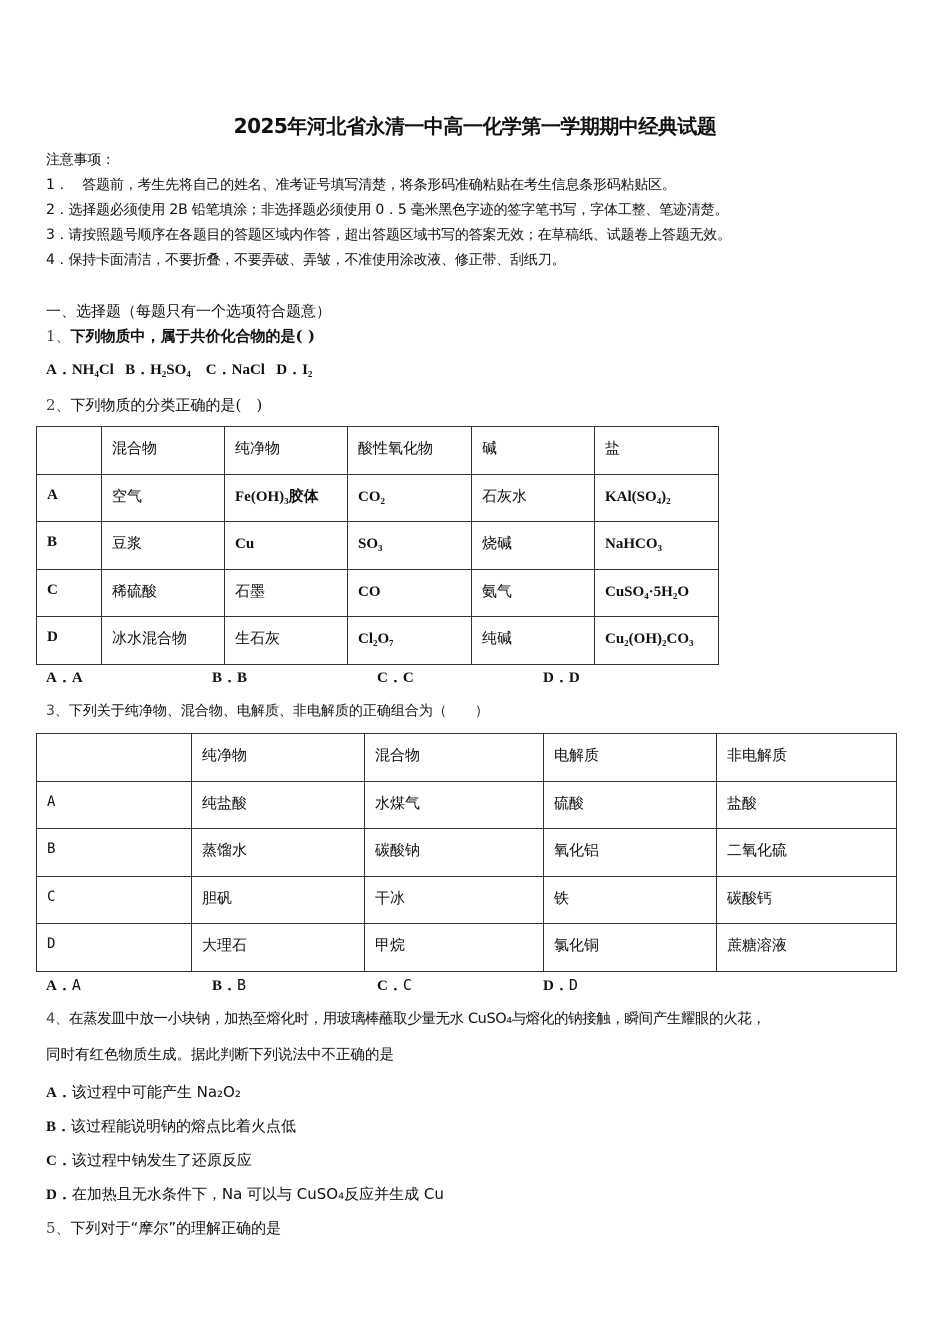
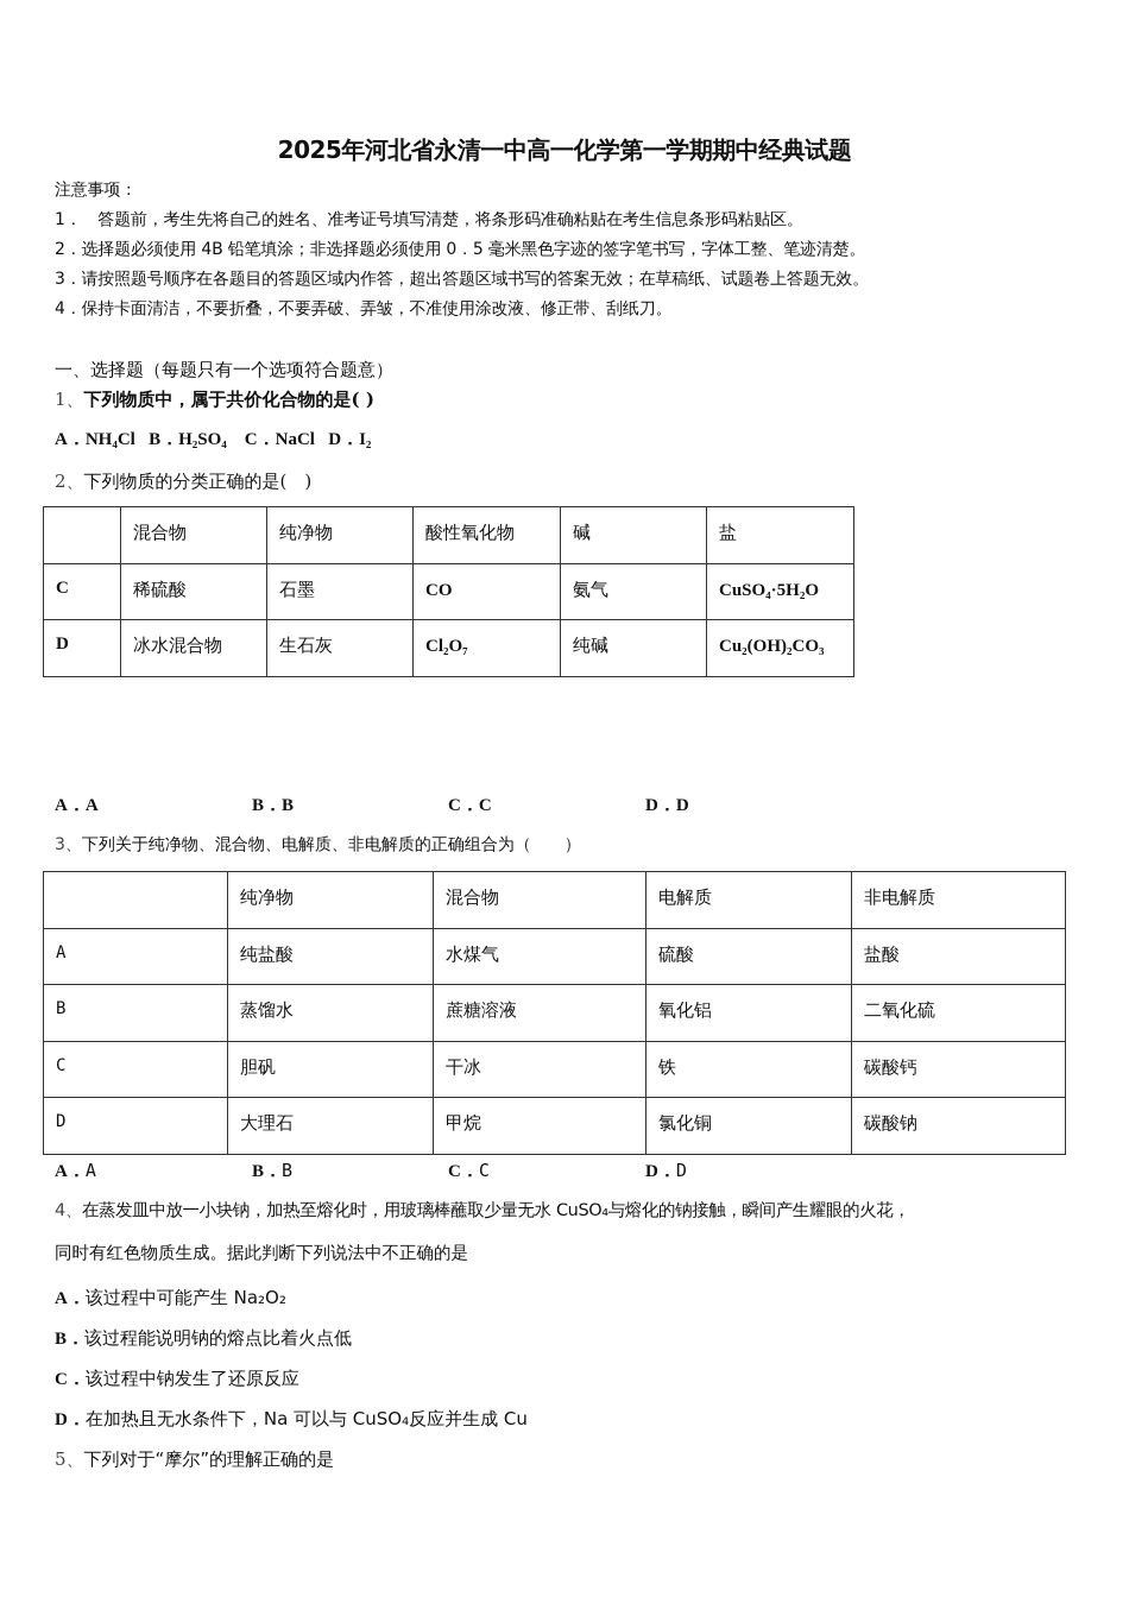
  2025年河北省永清一中高一化学第一学期期中经典试题
  注意事项：
  1． 答题前，考生先将自己的姓名、准考证号填写清楚，将条形码准确粘贴在考生信息条形码粘贴区。
- 2．选择题必须使用 2B 铅笔填涂；非选择题必须使用 0．5 毫米黑色字迹的签字笔书写，字体工整、笔迹清楚。
+ 2．选择题必须使用 4B 铅笔填涂；非选择题必须使用 0．5 毫米黑色字迹的签字笔书写，字体工整、笔迹清楚。
  3．请按照题号顺序在各题目的答题区域内作答，超出答题区域书写的答案无效；在草稿纸、试题卷上答题无效。
  4．保持卡面清洁，不要折叠，不要弄破、弄皱，不准使用涂改液、修正带、刮纸刀。
  一、选择题（每题只有一个选项符合题意）
  1、下列物质中，属于共价化合物的是( )
  A．NH₄Cl B．H₂SO₄ C．NaCl D．I₂
  2、下列物质的分类正确的是( )
  	混合物	纯净物	酸性氧化物	碱	盐
- A	空气	Fe(OH)₃胶体	CO₂	石灰水	KAl(SO₄)₂
- B	豆浆	Cu	SO₃	烧碱	NaHCO₃
  C	稀硫酸	石墨	CO	氨气	CuSO₄·5H₂O
  D	冰水混合物	生石灰	Cl₂O₇	纯碱	Cu₂(OH)₂CO₃
  A．A
  B．B
  C．C
  D．D
  3、下列关于纯净物、混合物、电解质、非电解质的正确组合为（ ）
  	纯净物	混合物	电解质	非电解质
  A	纯盐酸	水煤气	硫酸	盐酸
- B	蒸馏水	碳酸钠	氧化铝	二氧化硫
+ B	蒸馏水	蔗糖溶液	氧化铝	二氧化硫
  C	胆矾	干冰	铁	碳酸钙
- D	大理石	甲烷	氯化铜	蔗糖溶液
+ D	大理石	甲烷	氯化铜	碳酸钠
  A．A
  B．B
  C．C
  D．D
  4、在蒸发皿中放一小块钠，加热至熔化时，用玻璃棒蘸取少量无水 CuSO₄与熔化的钠接触，瞬间产生耀眼的火花，
  同时有红色物质生成。据此判断下列说法中不正确的是
  A．该过程中可能产生 Na₂O₂
  B．该过程能说明钠的熔点比着火点低
  C．该过程中钠发生了还原反应
  D．在加热且无水条件下，Na 可以与 CuSO₄反应并生成 Cu
  5、下列对于“摩尔”的理解正确的是
